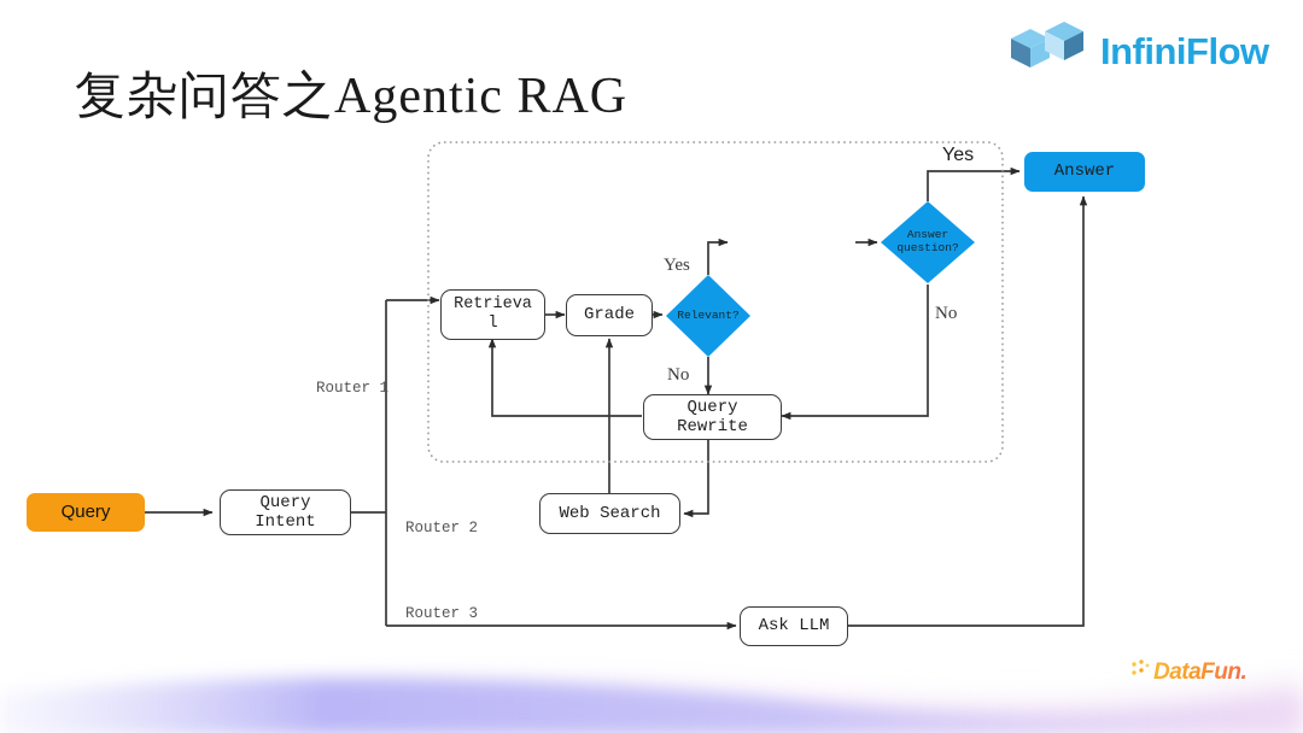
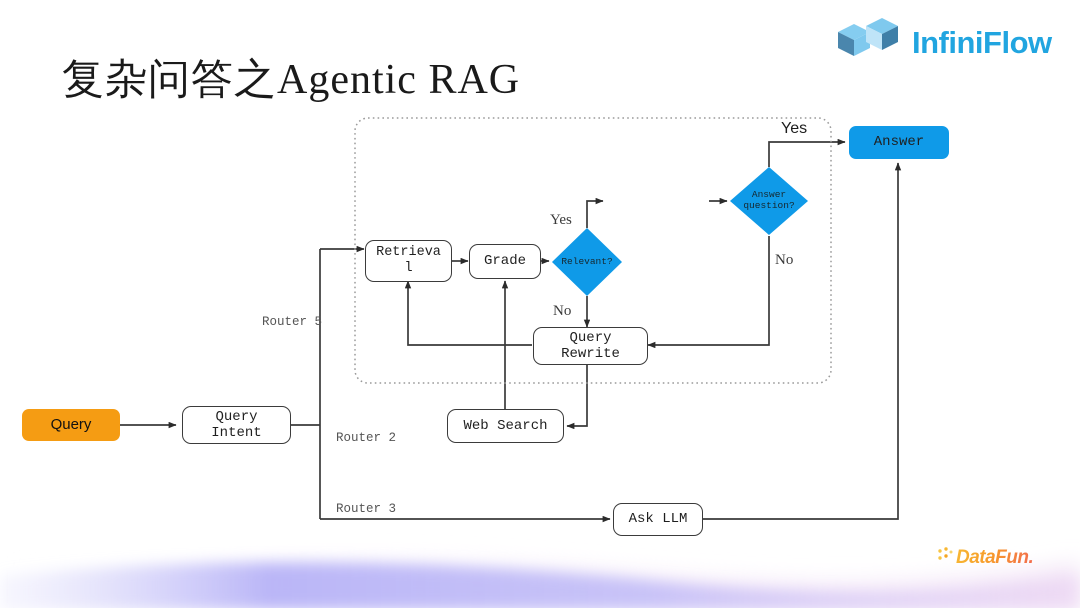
  InfiniFlow
  DataFun.
  复杂问答之Agentic RAG
  Query
  Query
  Intent
  Retrieva
  l
  Grade
  Relevant?
  Answer
  question?
  Answer
  Query
  Rewrite
  Web Search
  Ask LLM
  Yes
  No
  Yes
  No
- Router 1
+ Router 5
  Router 2
  Router 3
